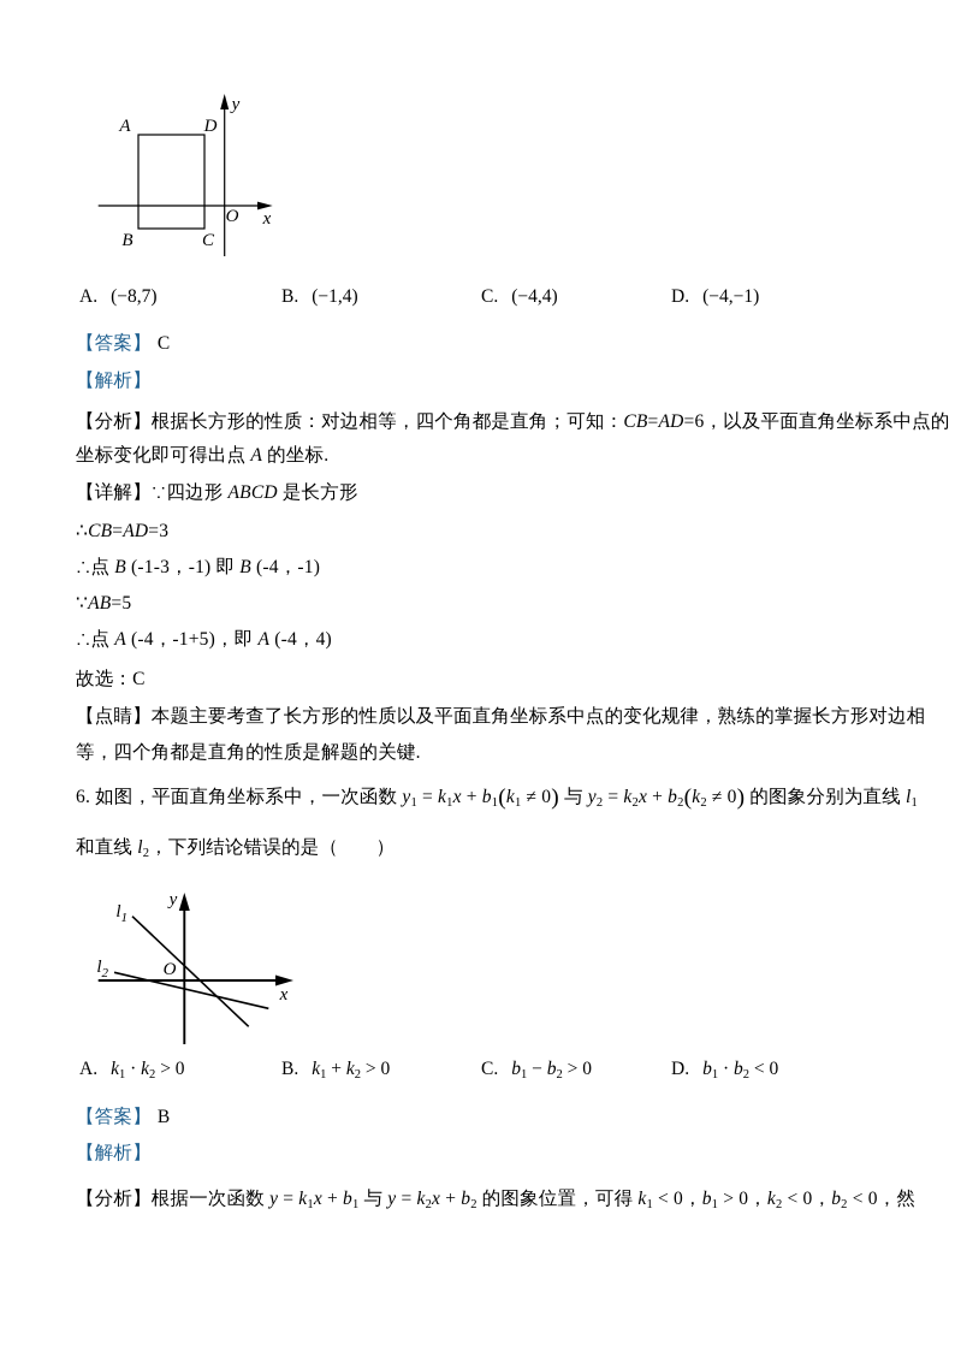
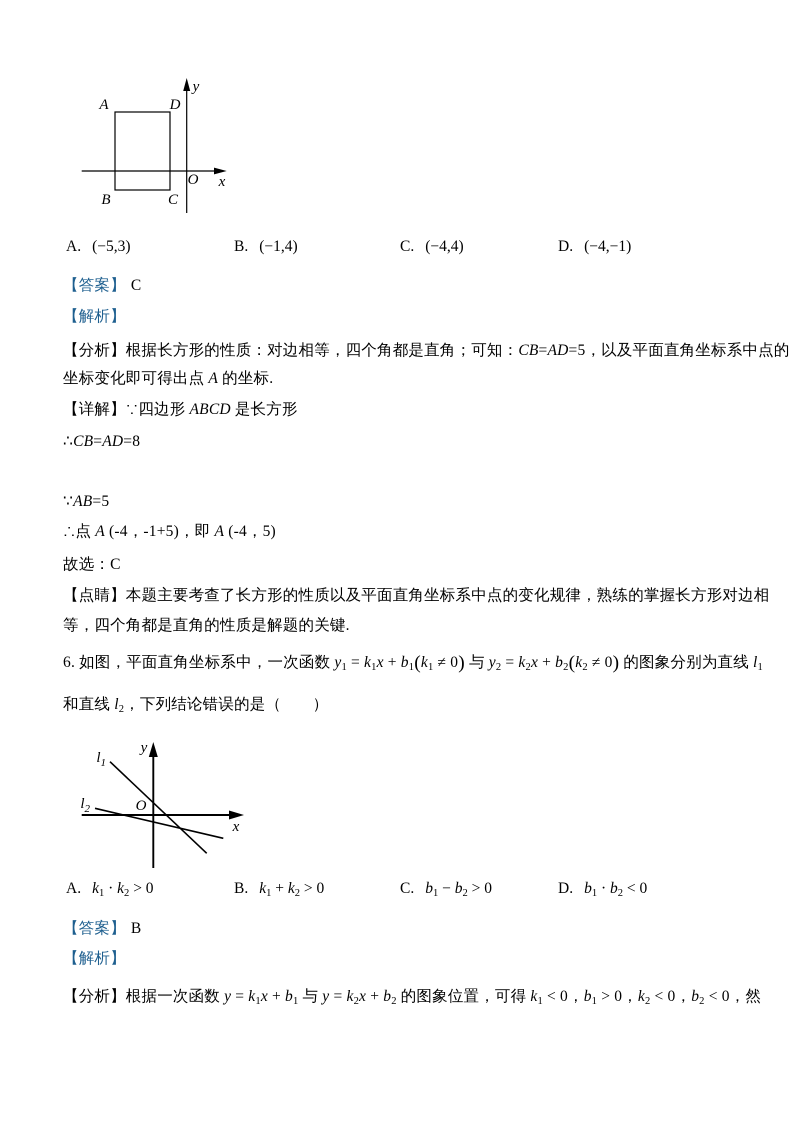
  A
  D
  B
  C
  O
  x
  y
- A. (−8,7)
+ A. (−5,3)
  B. (−1,4)
  C. (−4,4)
  D. (−4,−1)
  【答案】 C
  【解析】
- 【分析】根据长方形的性质：对边相等，四个角都是直角；可知：CB=AD=6，以及平面直角坐标系中点的
+ 【分析】根据长方形的性质：对边相等，四个角都是直角；可知：CB=AD=5，以及平面直角坐标系中点的
  坐标变化即可得出点 A 的坐标.
  【详解】∵四边形 ABCD 是长方形
- ∴CB=AD=3
+ ∴CB=AD=8
- ∴点 B (-1-3，-1) 即 B (-4，-1)
  ∵AB=5
- ∴点 A (-4，-1+5)，即 A (-4，4)
+ ∴点 A (-4，-1+5)，即 A (-4，5)
  故选：C
  【点睛】本题主要考查了长方形的性质以及平面直角坐标系中点的变化规律，熟练的掌握长方形对边相
  等，四个角都是直角的性质是解题的关键.
  6. 如图，平面直角坐标系中，一次函数 y1 = k1x + b1(k1 ≠ 0) 与 y2 = k2x + b2(k2 ≠ 0) 的图象分别为直线 l1
  和直线 l2，下列结论错误的是（ ）
  l1
  l2
  O
  x
  y
  A. k1 · k2 > 0
  B. k1 + k2 > 0
  C. b1 − b2 > 0
  D. b1 · b2 < 0
  【答案】 B
  【解析】
  【分析】根据一次函数 y = k1x + b1 与 y = k2x + b2 的图象位置，可得 k1 < 0，b1 > 0，k2 < 0，b2 < 0，然
